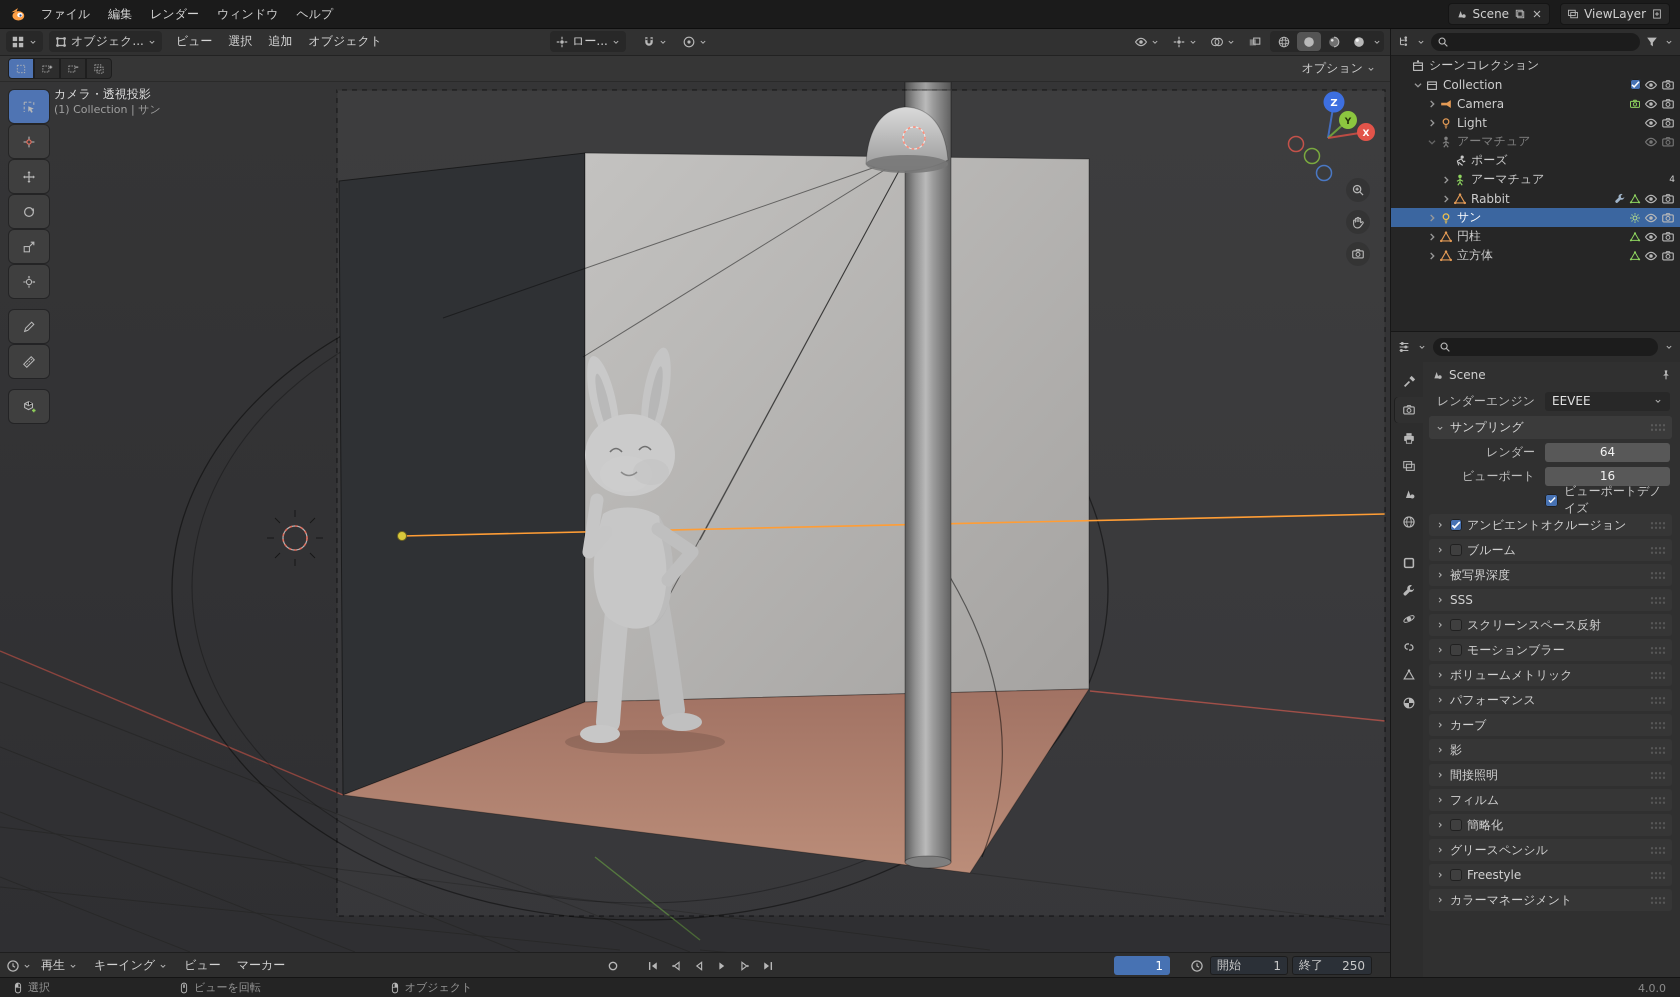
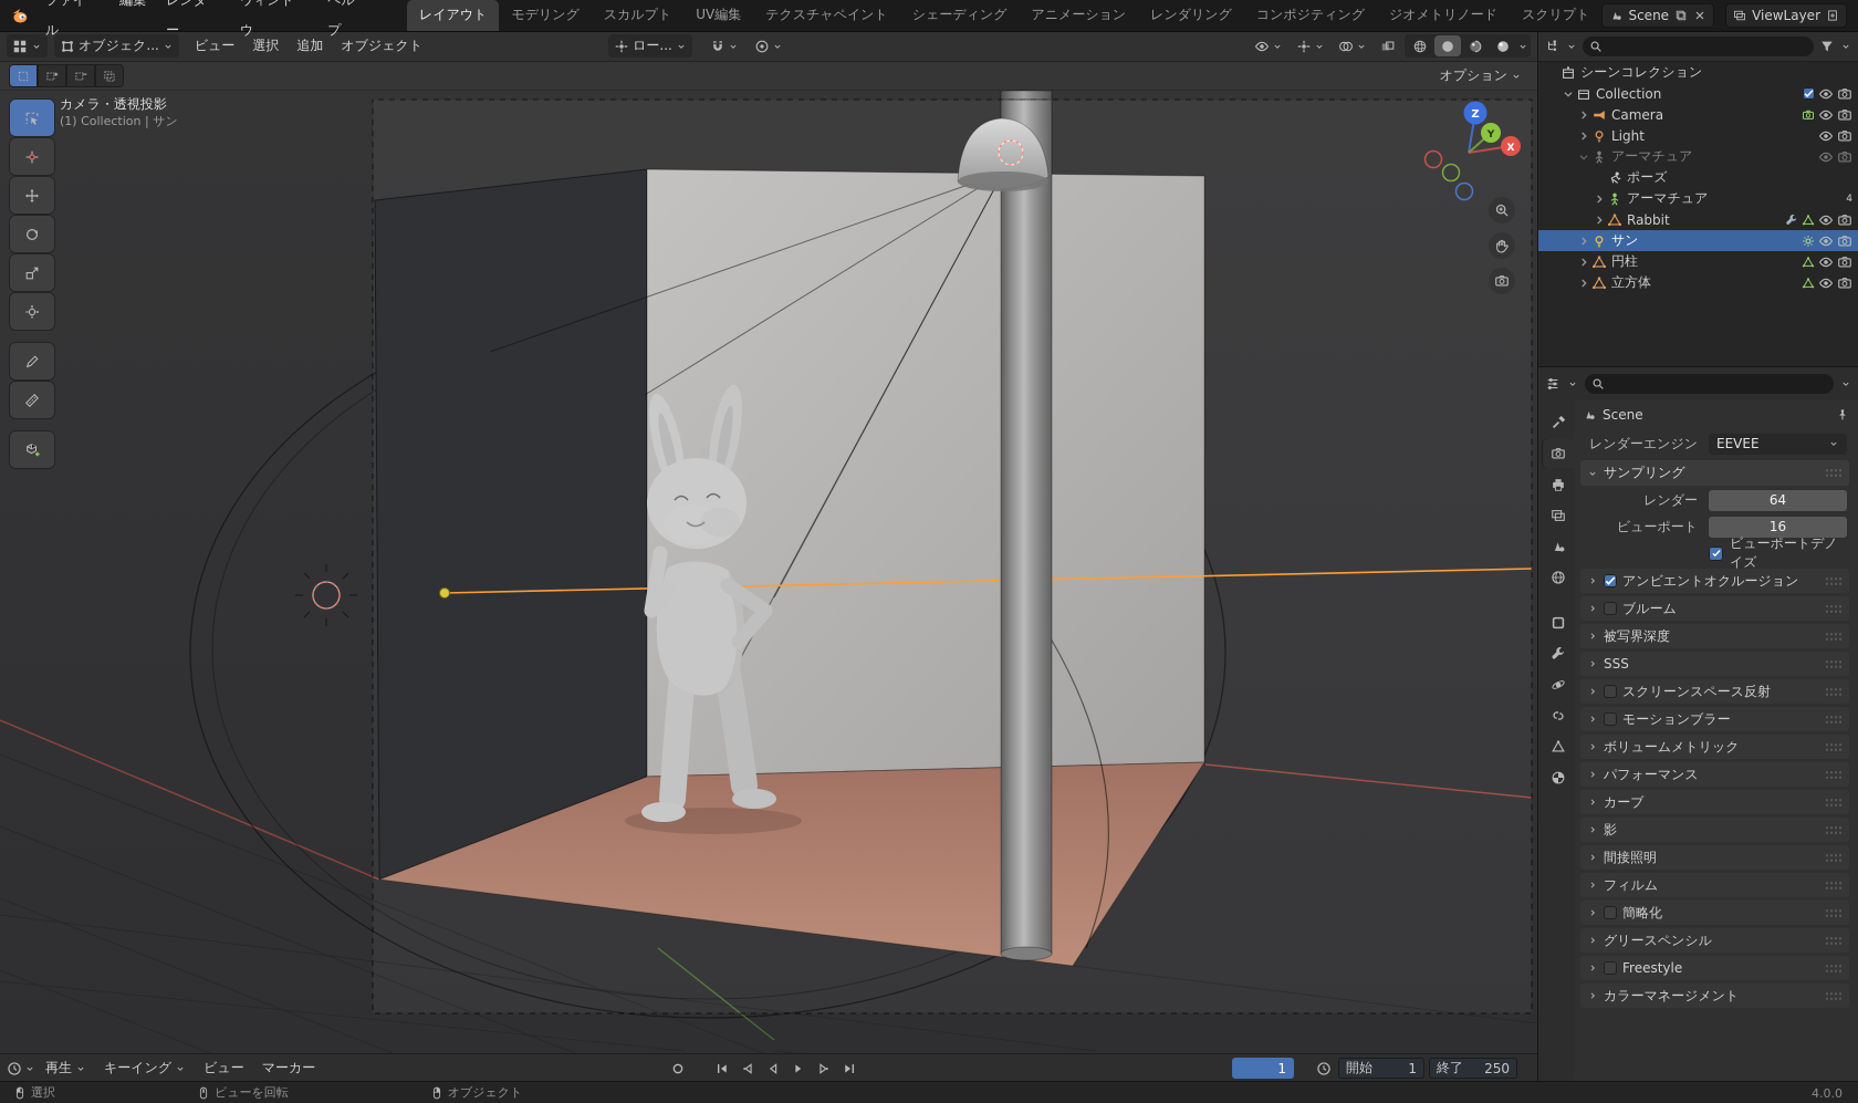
  ファイル
  編集
  レンダー
  ウィンドウ
  ヘルプ
+ レイアウト
+ モデリング
+ スカルプト
+ UV編集
+ テクスチャペイント
+ シェーディング
+ アニメーション
+ レンダリング
+ コンポジティング
+ ジオメトリノード
+ スクリプト
  Scene
  ViewLayer
  オブジェク...
  ビュー
  選択
  追加
  オブジェクト
  ロー...
  オプション
  カメラ・透視投影
  (1) Collection | サン
  Z
  Y
  X
  シーンコレクション
  Collection
  Camera
  Light
  アーマチュア
  ポーズ
  アーマチュア
  4
  Rabbit
  サン
  円柱
  立方体
  Scene
  レンダーエンジン
  EEVEE
  サンプリング
  レンダー
  64
  ビューポート
  16
  ビューポートデノイズ
  アンビエントオクルージョン
  ブルーム
  被写界深度
  SSS
  スクリーンスペース反射
  モーションブラー
  ボリュームメトリック
  パフォーマンス
  カーブ
  影
  間接照明
  フィルム
  簡略化
  グリースペンシル
  Freestyle
  カラーマネージメント
  再生
  キーイング
  ビュー
  マーカー
  1
  開始
  1
  終了
  250
  選択
  ビューを回転
  オブジェクト
  4.0.0
